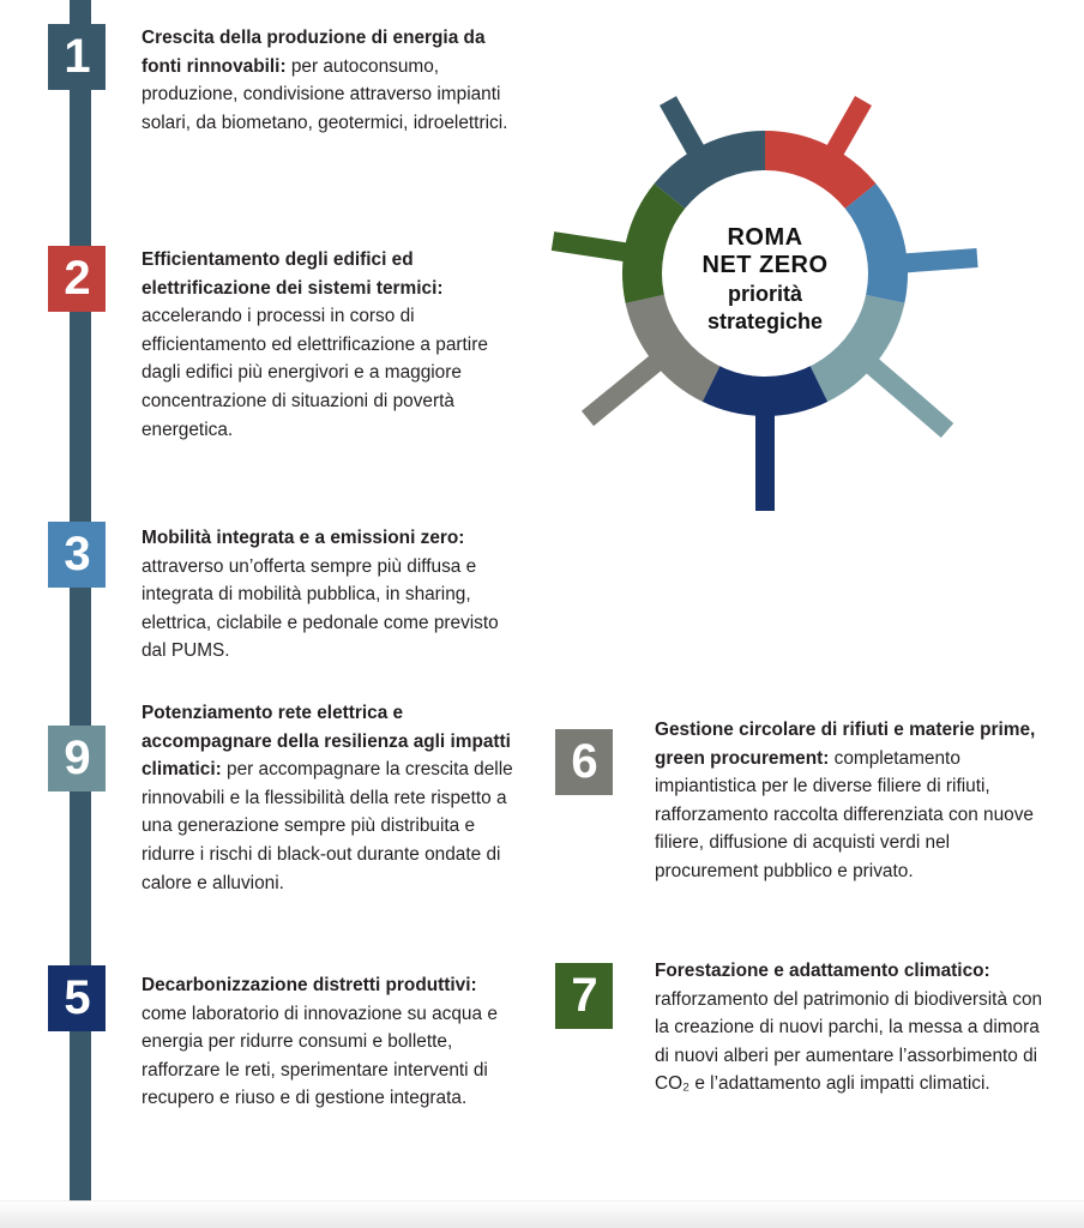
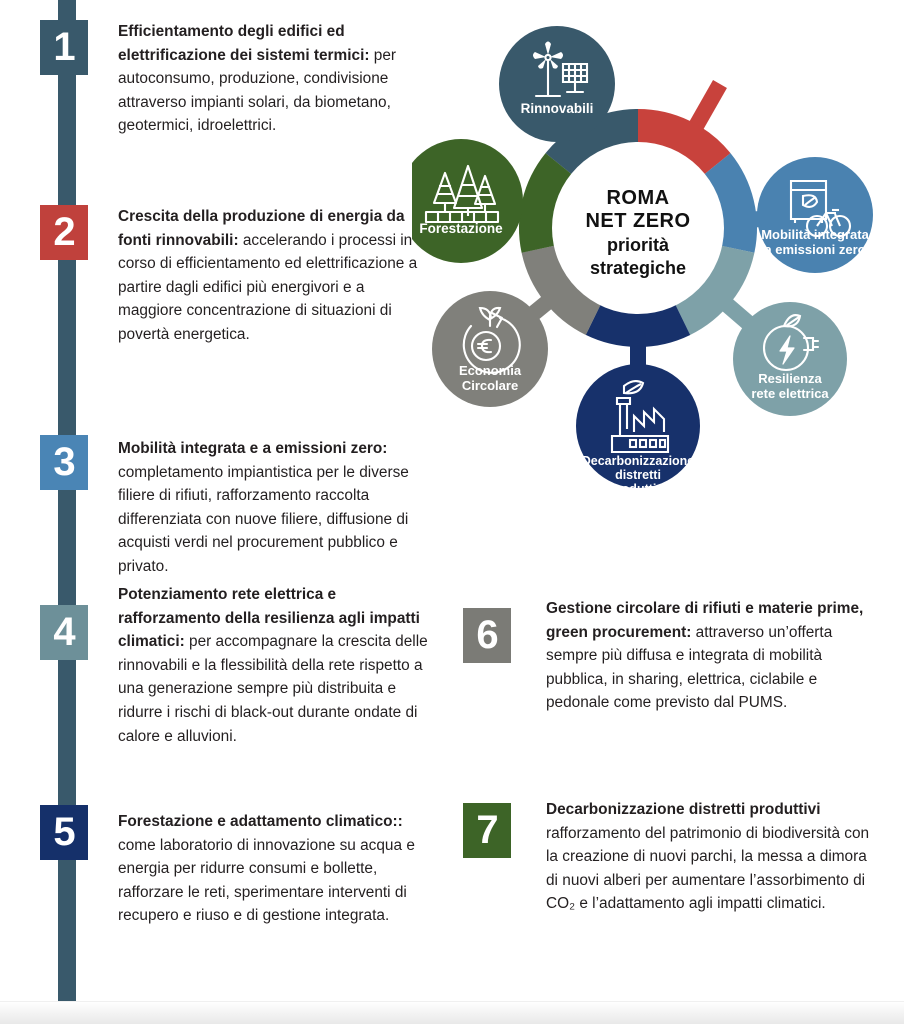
  1
- Crescita della produzione di energia da fonti rinnovabili: per autoconsumo, produzione, condivisione attraverso impianti solari, da biometano, geotermici, idroelettrici.
+ Efficientamento degli edifici ed elettrificazione dei sistemi termici: per autoconsumo, produzione, condivisione attraverso impianti solari, da biometano, geotermici, idroelettrici.
  2
- Efficientamento degli edifici ed elettrificazione dei sistemi termici: accelerando i processi in corso di efficientamento ed elettrificazione a partire dagli edifici più energivori e a maggiore concentrazione di situazioni di povertà energetica.
+ Crescita della produzione di energia da fonti rinnovabili: accelerando i processi in corso di efficientamento ed elettrificazione a partire dagli edifici più energivori e a maggiore concentrazione di situazioni di povertà energetica.
  3
- Mobilità integrata e a emissioni zero: attraverso un’offerta sempre più diffusa e integrata di mobilità pubblica, in sharing, elettrica, ciclabile e pedonale come previsto dal PUMS.
+ Mobilità integrata e a emissioni zero: completamento impiantistica per le diverse filiere di rifiuti, rafforzamento raccolta differenziata con nuove filiere, diffusione di acquisti verdi nel procurement pubblico e privato.
- 9
+ 4
- Potenziamento rete elettrica e accompagnare della resilienza agli impatti climatici: per accompagnare la crescita delle rinnovabili e la flessibilità della rete rispetto a una generazione sempre più distribuita e ridurre i rischi di black-out durante ondate di calore e alluvioni.
+ Potenziamento rete elettrica e rafforzamento della resilienza agli impatti climatici: per accompagnare la crescita delle rinnovabili e la flessibilità della rete rispetto a una generazione sempre più distribuita e ridurre i rischi di black-out durante ondate di calore e alluvioni.
  5
- Decarbonizzazione distretti produttivi: come laboratorio di innovazione su acqua e energia per ridurre consumi e bollette, rafforzare le reti, sperimentare interventi di recupero e riuso e di gestione integrata.
+ Forestazione e adattamento climatico:: come laboratorio di innovazione su acqua e energia per ridurre consumi e bollette, rafforzare le reti, sperimentare interventi di recupero e riuso e di gestione integrata.
  6
- Gestione circolare di rifiuti e materie prime, green procurement: completamento impiantistica per le diverse filiere di rifiuti, rafforzamento raccolta differenziata con nuove filiere, diffusione di acquisti verdi nel procurement pubblico e privato.
+ Gestione circolare di rifiuti e materie prime, green procurement: attraverso un’offerta sempre più diffusa e integrata di mobilità pubblica, in sharing, elettrica, ciclabile e pedonale come previsto dal PUMS.
  7
- Forestazione e adattamento climatico: rafforzamento del patrimonio di biodiversità con la creazione di nuovi parchi, la messa a dimora di nuovi alberi per aumentare l’assorbimento di CO₂ e l’adattamento agli impatti climatici.
+ Decarbonizzazione distretti produttivi rafforzamento del patrimonio di biodiversità con la creazione di nuovi parchi, la messa a dimora di nuovi alberi per aumentare l’assorbimento di CO₂ e l’adattamento agli impatti climatici.
  ROMA
  NET ZERO
  priorità
  strategiche
+ Rinnovabili
+ Mobilità integrata
+ a emissioni zero
+ Resilienza
+ rete elettrica
+ Decarbonizzazione
+ distretti
+ produttivi
+ Economia
+ Circolare
+ Forestazione
